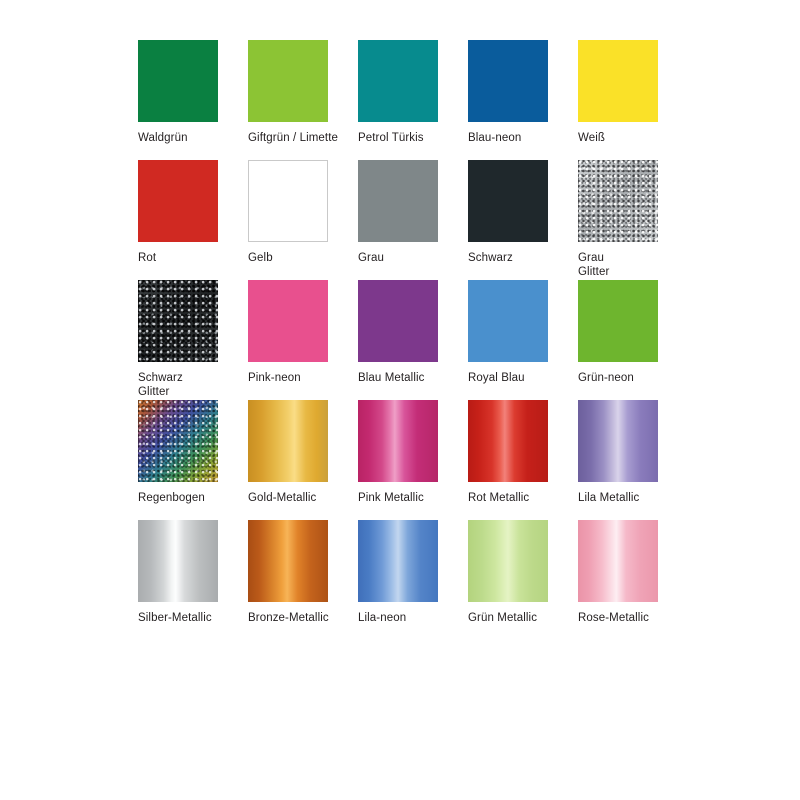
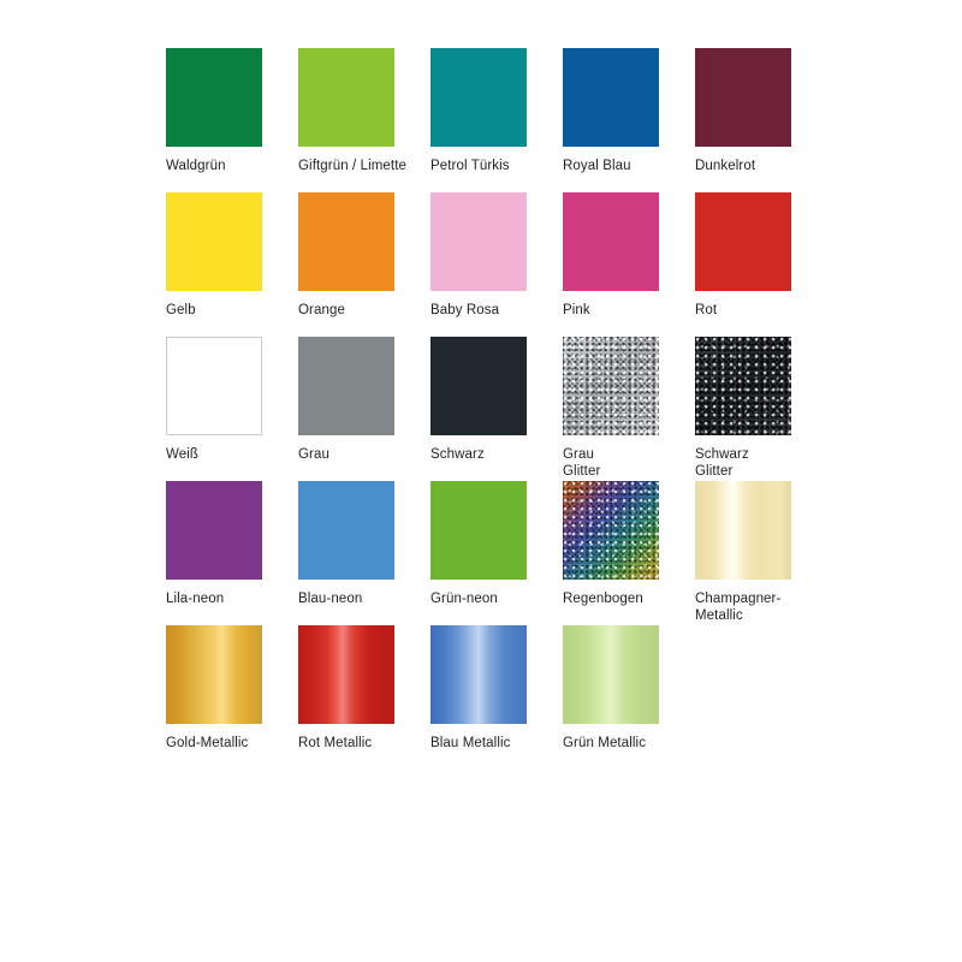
  Waldgrün
  Giftgrün / Limette
  Petrol Türkis
- Blau-neon
+ Royal Blau
+ Dunkelrot
- Weiß
+ Gelb
+ Orange
+ Baby Rosa
+ Pink
  Rot
- Gelb
+ Weiß
  Grau
  Schwarz
  Grau
  Glitter
  Schwarz
  Glitter
- Pink-neon
- Blau Metallic
+ Lila-neon
- Royal Blau
+ Blau-neon
  Grün-neon
  Regenbogen
+ Champagner-
+ Metallic
  Gold-Metallic
- Pink Metallic
  Rot Metallic
- Lila Metallic
- Silber-Metallic
- Bronze-Metallic
- Lila-neon
+ Blau Metallic
  Grün Metallic
- Rose-Metallic
